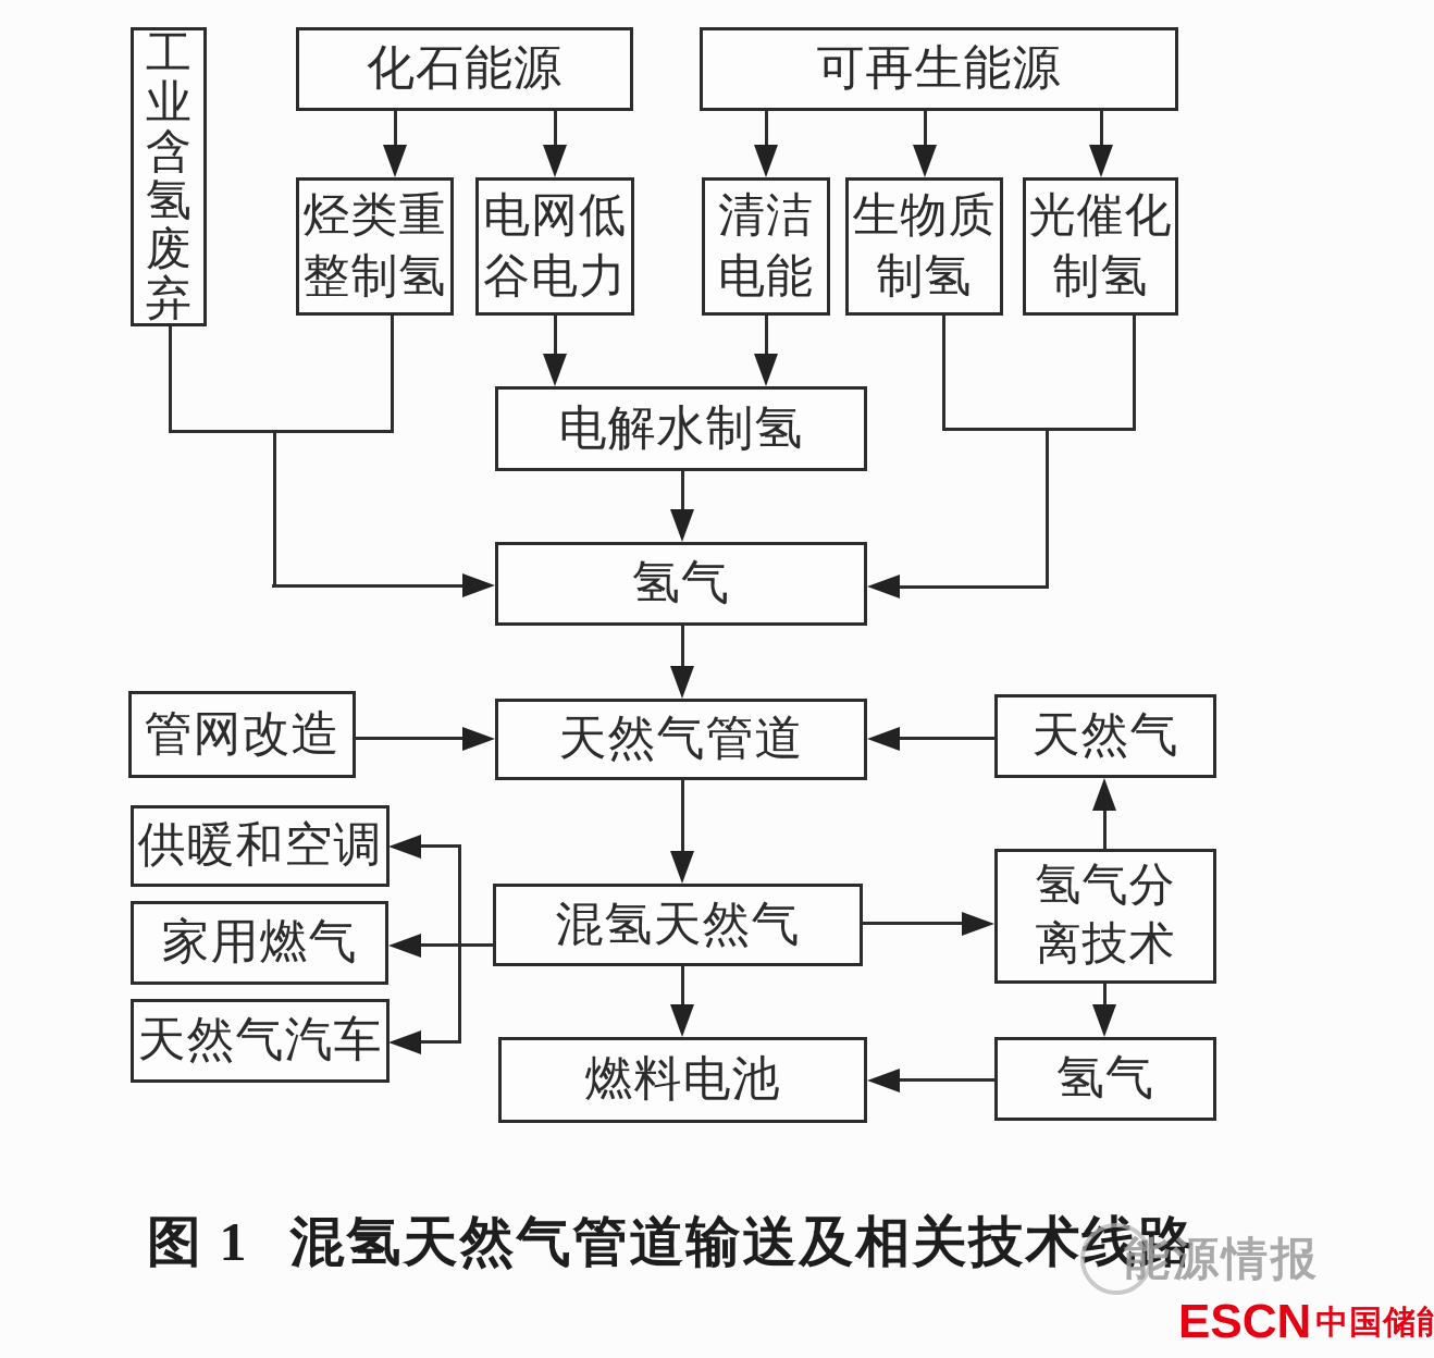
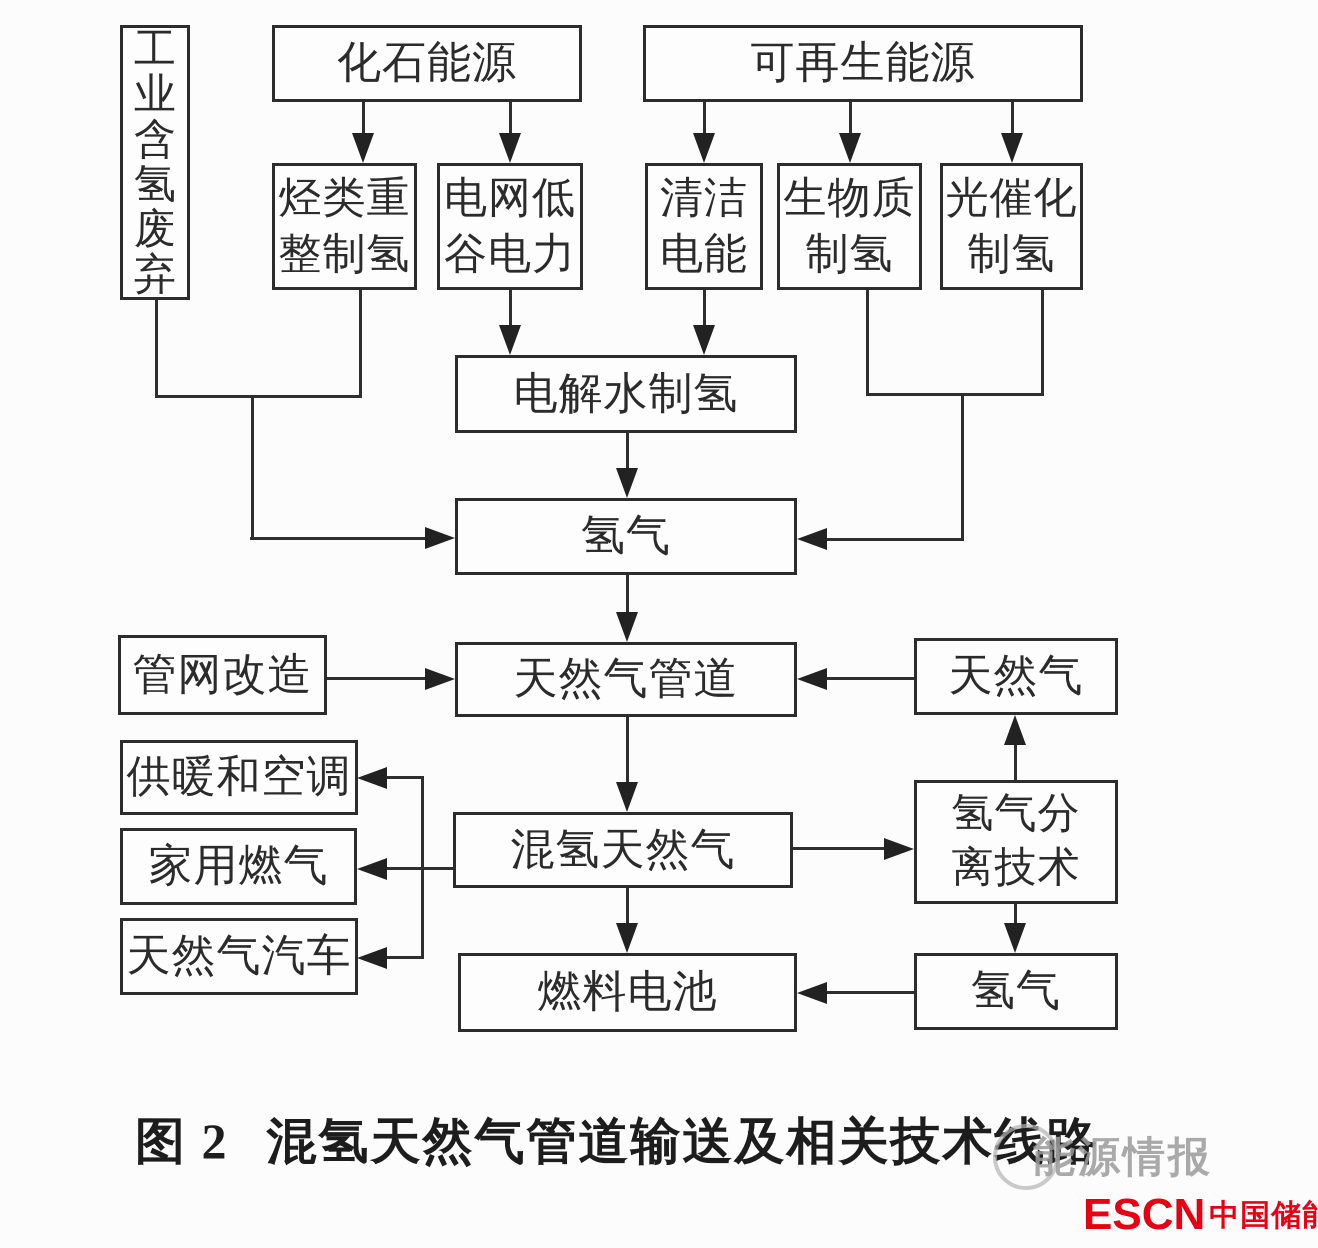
  工业含氢废弃
  化石能源
  可再生能源
  烃类重整制氢
  电网低谷电力
  清洁电能
  生物质制氢
  光催化制氢
  电解水制氢
  氢气
  管网改造
  天然气管道
  天然气
  供暖和空调
  混氢天然气
  氢气分离技术
  家用燃气
  天然气汽车
  燃料电池
  氢气
- 图 1 混氢天然气管道输送及相关技术线路
+ 图 2 混氢天然气管道输送及相关技术线路
  能源情报
  ESCN
